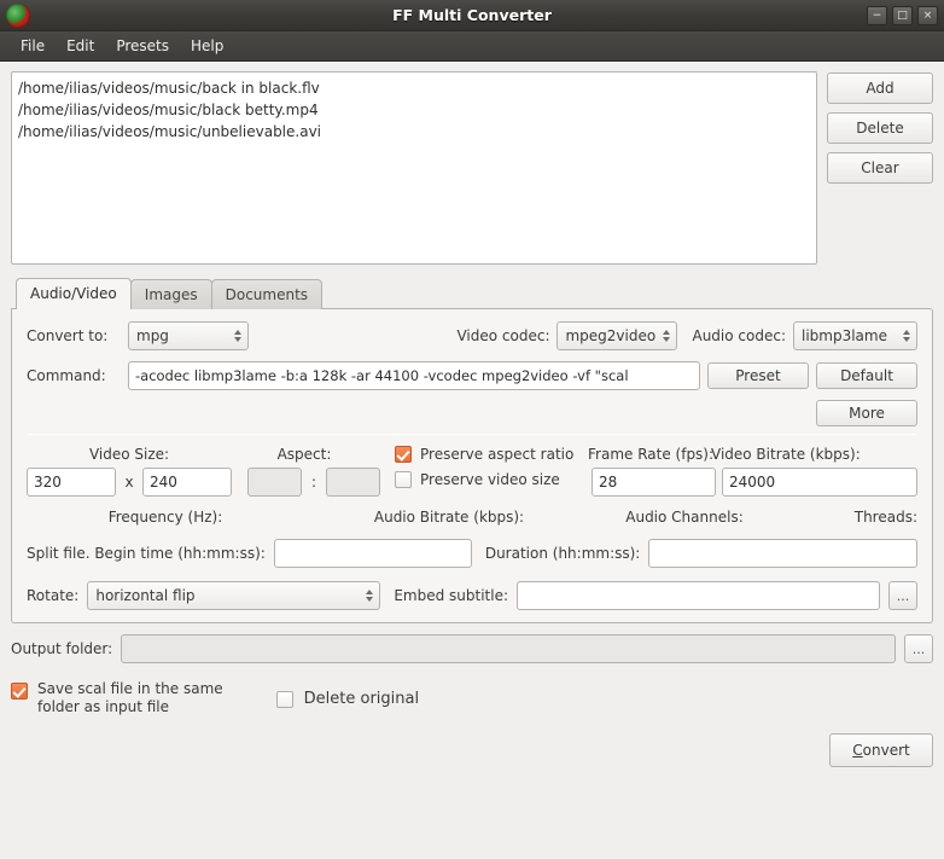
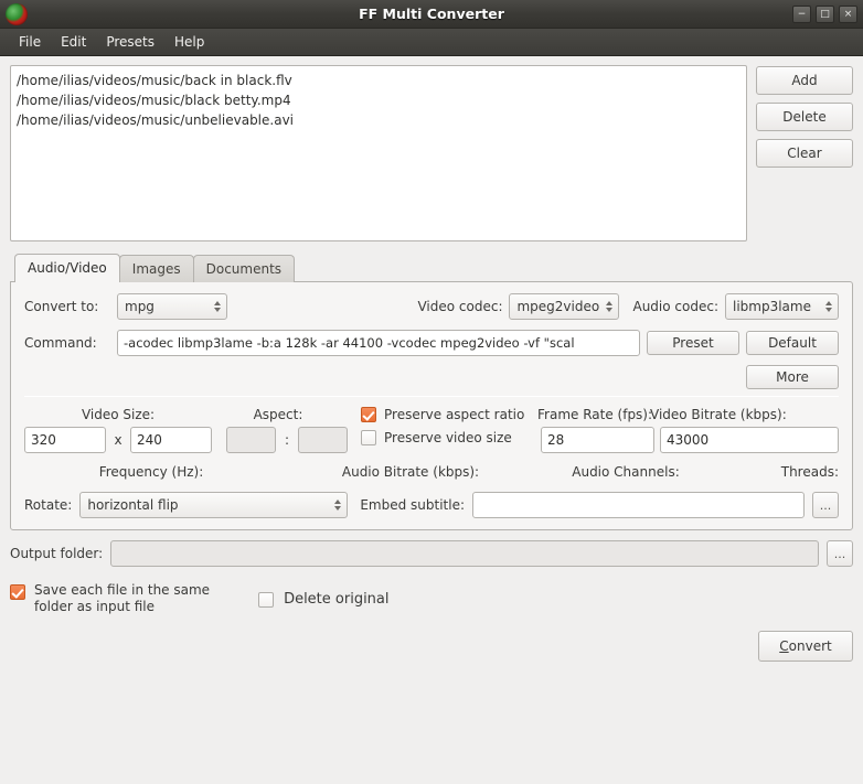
  FF Multi Converter
  −
  □
  ×
  File
  Edit
  Presets
  Help
  /home/ilias/videos/music/back in black.flv
  /home/ilias/videos/music/black betty.mp4
  /home/ilias/videos/music/unbelievable.avi
  Add
  Delete
  Clear
  Audio/Video
  Images
  Documents
  Convert to:
  mpg
  Video codec:
  mpeg2video
  Audio codec:
  libmp3lame
  Command:
  -acodec libmp3lame -b:a 128k -ar 44100 -vcodec mpeg2video -vf "scal
  Preset
  Default
  More
  Video Size:
  Aspect:
  Frame Rate (fps)
  Video Bitrate (kbps):
  320
  x
  240
  :
  Preserve aspect ratio
  Preserve video size
  28
- 24000
+ 43000
  Frequency (Hz):
  Audio Bitrate (kbps):
  Audio Channels:
  Threads:
- Split file. Begin time (hh:mm:ss):
- Duration (hh:mm:ss):
  Rotate:
  horizontal flip
  Embed subtitle:
  ...
  Output folder:
  ...
- Save scal file in the same
+ Save each file in the same
  folder as input file
  Delete original
  Convert
